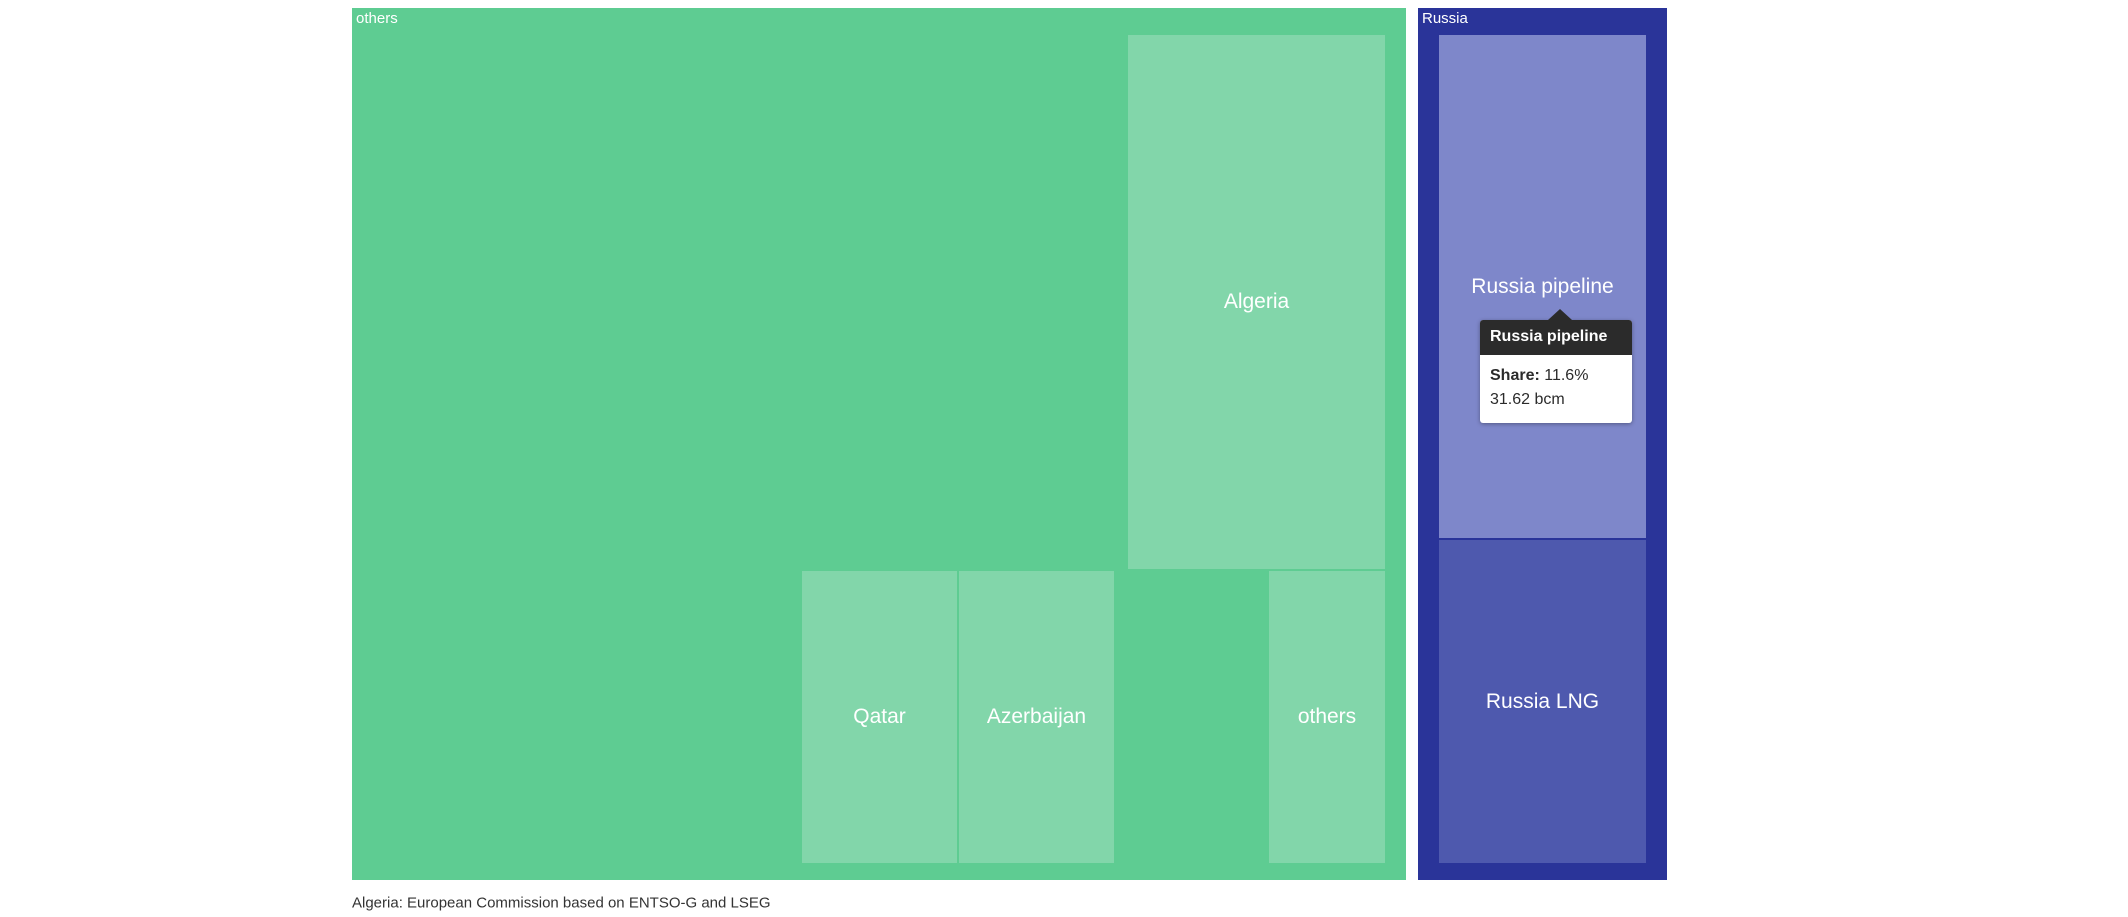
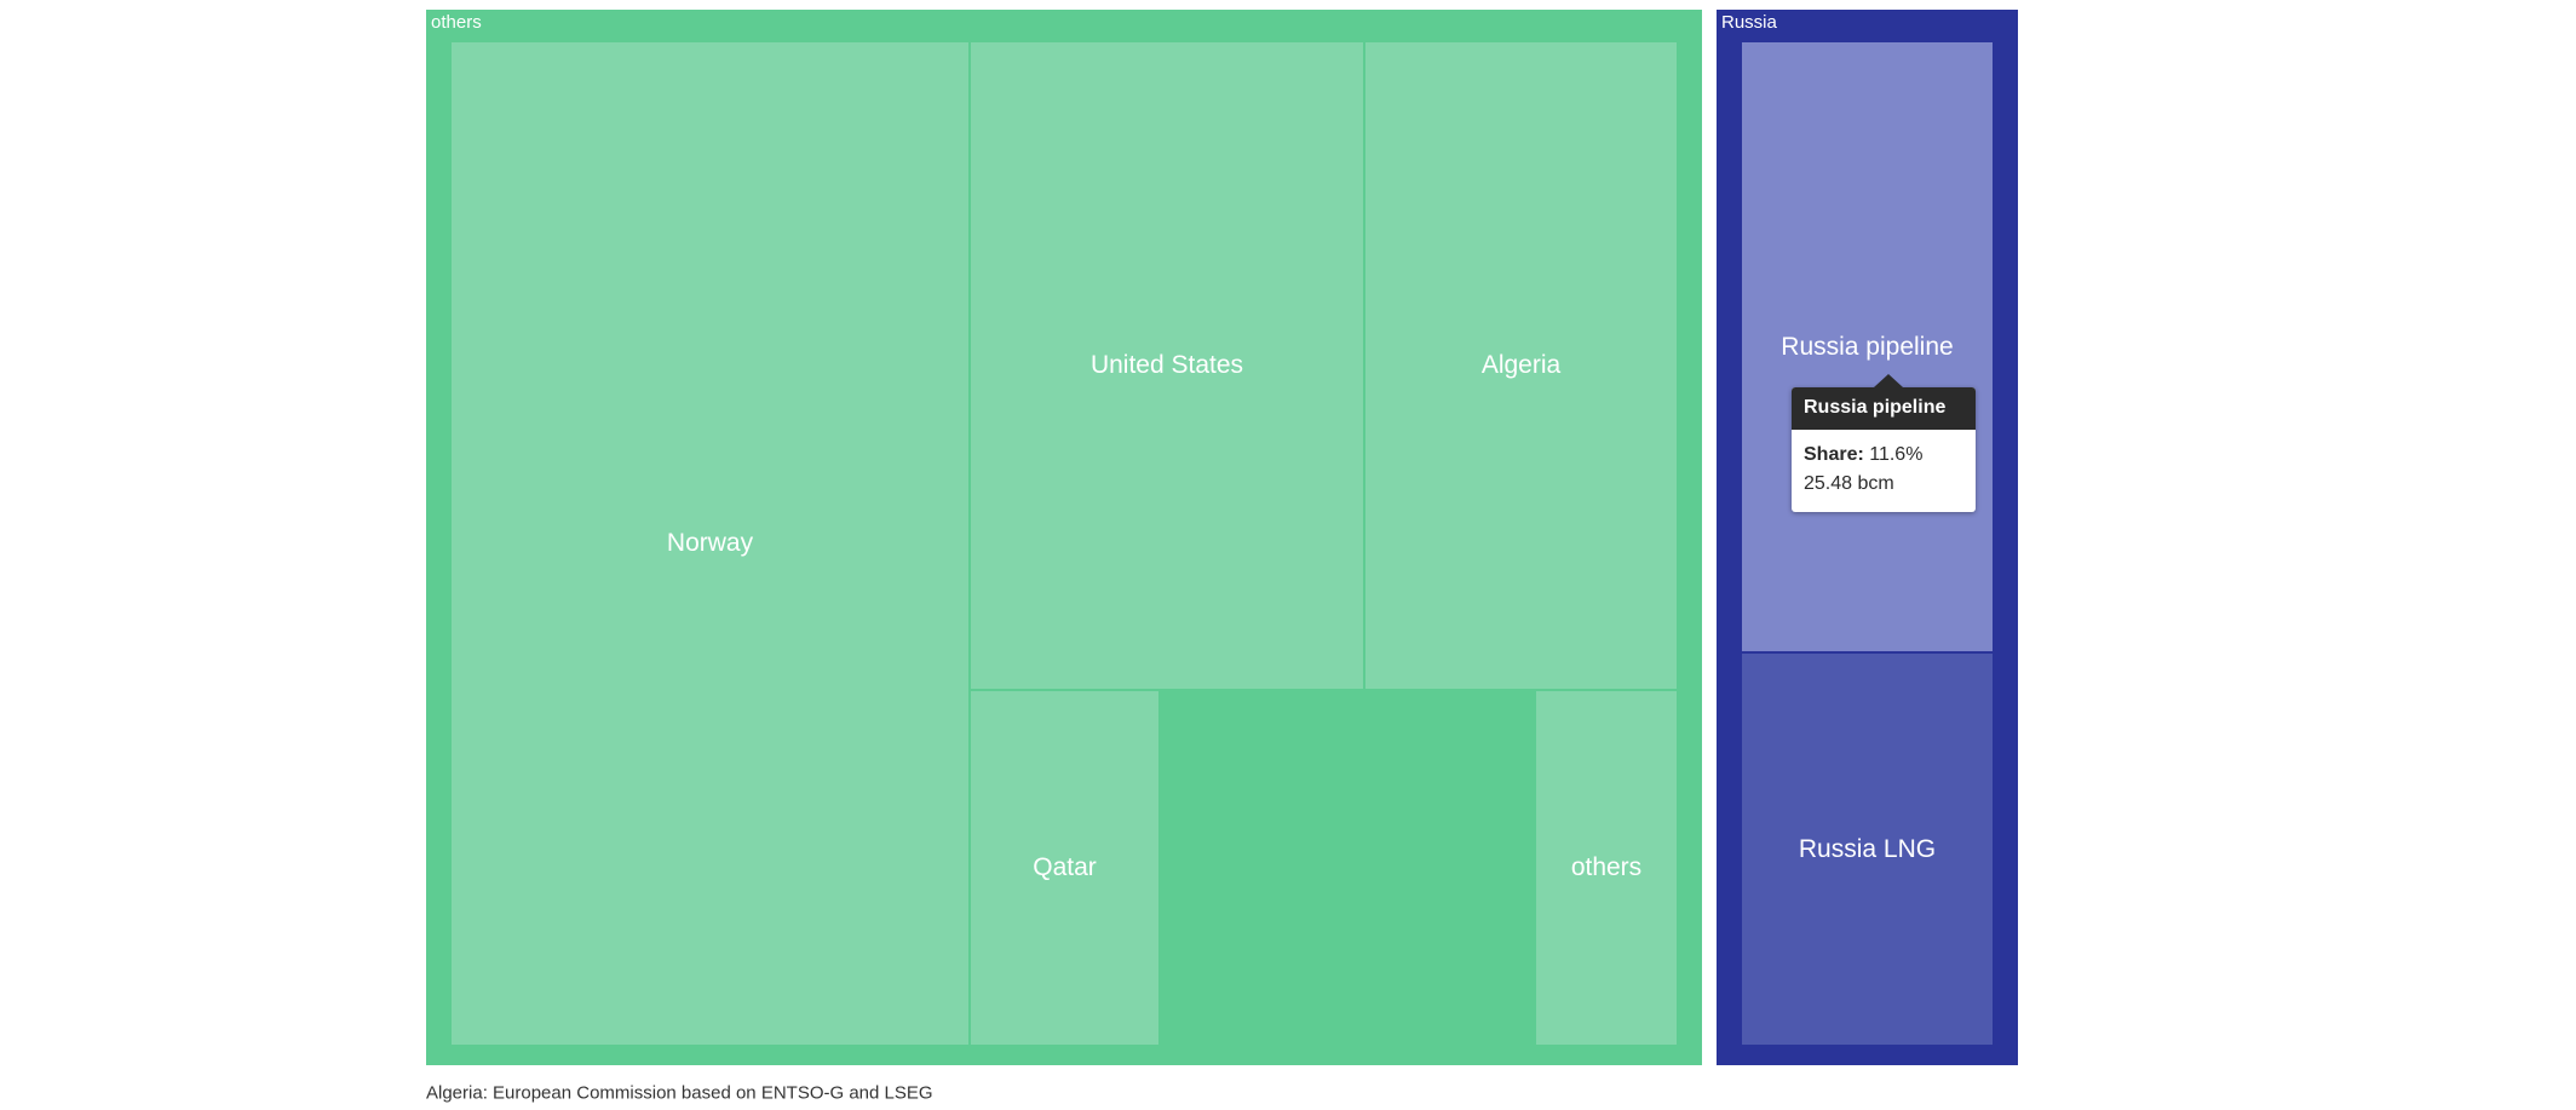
  others
+ Norway
+ United States
  Algeria
  Qatar
- Azerbaijan
  others
  Russia
  Russia pipeline
  Russia LNG
  Russia pipeline
  Share: 11.6%
- 31.62 bcm
+ 25.48 bcm
  Algeria: European Commission based on ENTSO-G and LSEG
